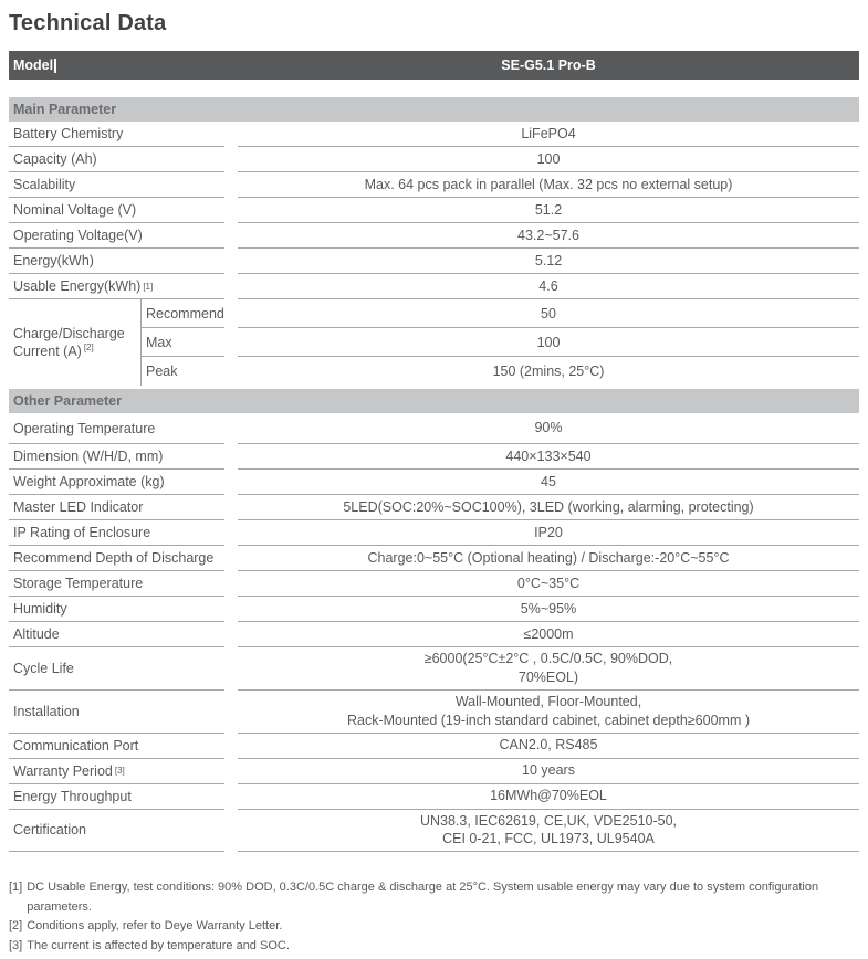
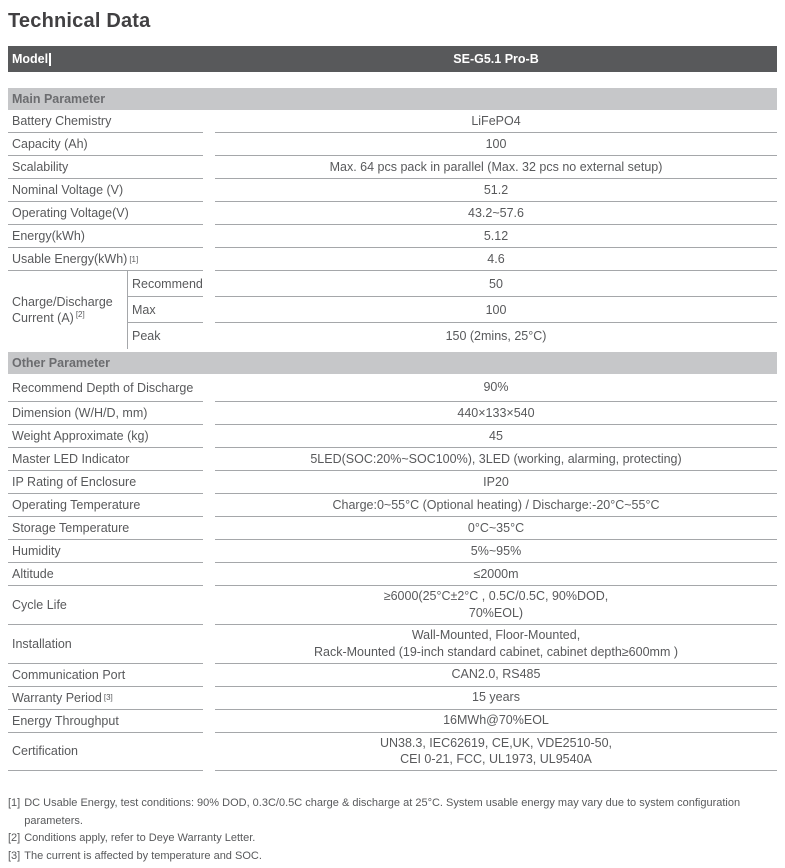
  Technical Data
  Model
  SE-G5.1 Pro-B
  Main Parameter
  Battery Chemistry
  LiFePO4
  Capacity (Ah)
  100
  Scalability
  Max. 64 pcs pack in parallel (Max. 32 pcs no external setup)
  Nominal Voltage (V)
  51.2
  Operating Voltage(V)
  43.2~57.6
  Energy(kWh)
  5.12
  Usable Energy(kWh)
  [1]
  4.6
  Charge/Discharge
  Current (A) [2]
  Recommend
  50
  Max
  100
  Peak
  150 (2mins, 25°C)
  Other Parameter
- Operating Temperature
+ Recommend Depth of Discharge
  90%
  Dimension (W/H/D, mm)
  440×133×540
  Weight Approximate (kg)
  45
  Master LED Indicator
  5LED(SOC:20%~SOC100%), 3LED (working, alarming, protecting)
  IP Rating of Enclosure
  IP20
- Recommend Depth of Discharge
+ Operating Temperature
  Charge:0~55°C (Optional heating) / Discharge:-20°C~55°C
  Storage Temperature
  0°C~35°C
  Humidity
  5%~95%
  Altitude
  ≤2000m
  Cycle Life
  ≥6000(25°C±2°C , 0.5C/0.5C, 90%DOD,
  70%EOL)
  Installation
  Wall-Mounted, Floor-Mounted,
  Rack-Mounted (19-inch standard cabinet, cabinet depth≥600mm )
  Communication Port
  CAN2.0, RS485
  Warranty Period
  [3]
- 10 years
+ 15 years
  Energy Throughput
  16MWh@70%EOL
  Certification
  UN38.3, IEC62619, CE,UK, VDE2510-50,
  CEI 0-21, FCC, UL1973, UL9540A
  [1]
  DC Usable Energy, test conditions: 90% DOD, 0.3C/0.5C charge & discharge at 25°C. System usable energy may vary due to system configuration
  parameters.
  [2]
  Conditions apply, refer to Deye Warranty Letter.
  [3]
  The current is affected by temperature and SOC.
